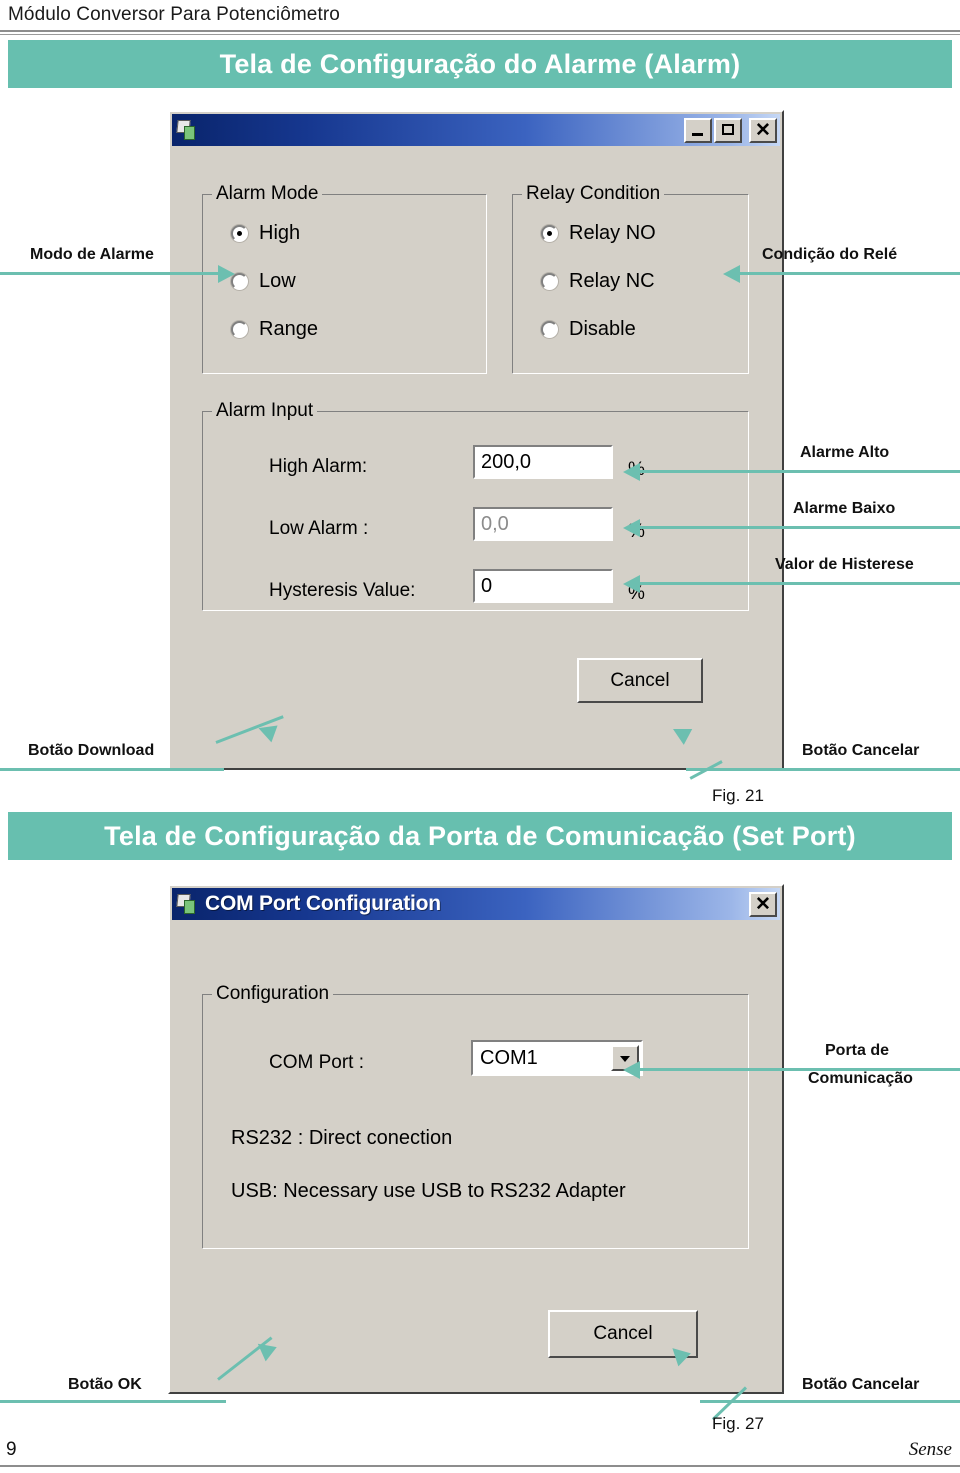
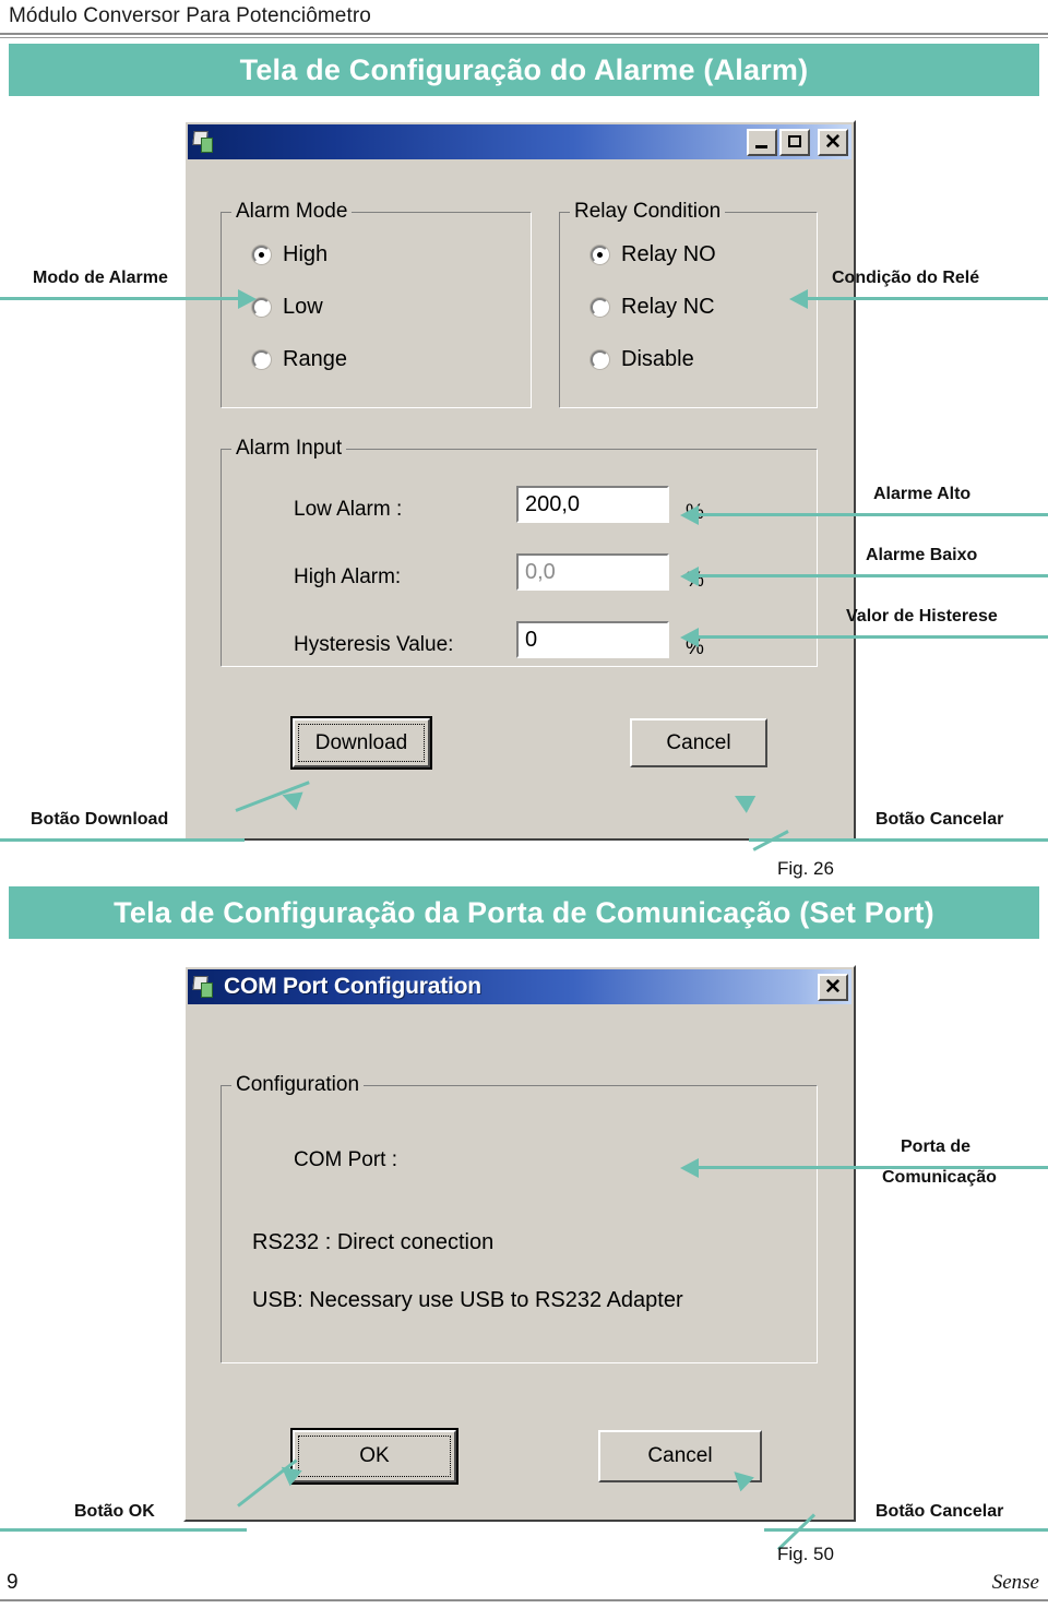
  Módulo Conversor Para Potenciômetro
  Tela de Configuração do Alarme (Alarm)
  ✕
  Alarm Mode
  High
  Low
  Range
  Relay Condition
  Relay NO
  Relay NC
  Disable
  Alarm Input
- High Alarm:
+ Low Alarm :
  200,0
  %
- Low Alarm :
+ High Alarm:
  0,0
  %
  Hysteresis Value:
  0
  %
+ Download
  Cancel
  Modo de Alarme
  Condição do Relé
  Alarme Alto
  Alarme Baixo
  Valor de Histerese
  Botão Download
  Botão Cancelar
- Fig. 21
+ Fig. 26
  Tela de Configuração da Porta de Comunicação (Set Port)
  COM Port Configuration
  ✕
  Configuration
  COM Port :
- COM1
  RS232 : Direct conection
  USB: Necessary use USB to RS232 Adapter
+ OK
  Cancel
  Porta de
  Comunicação
  Botão OK
  Botão Cancelar
- Fig. 27
+ Fig. 50
  9
  Sense
